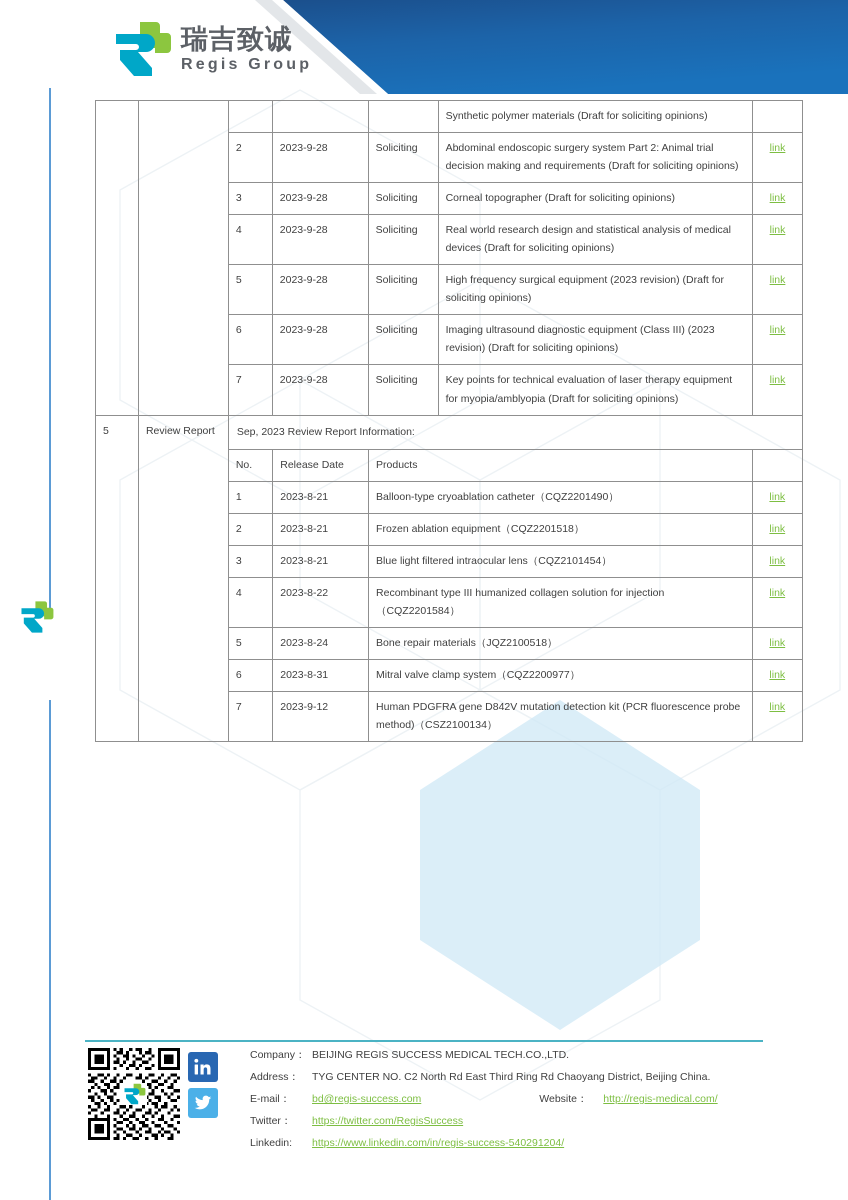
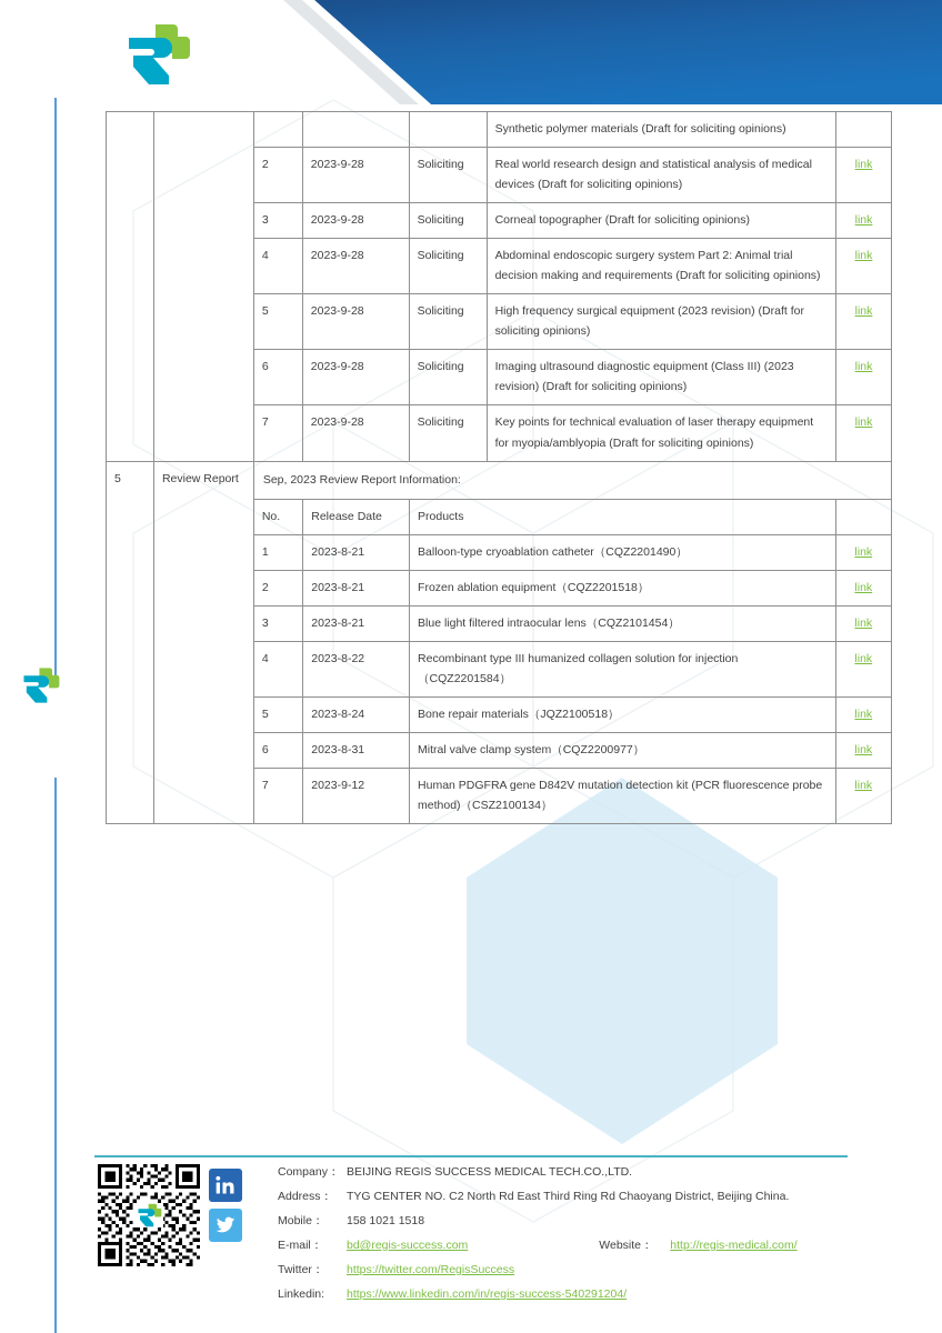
- 瑞吉致诚
- Regis Group
  					Synthetic polymer materials (Draft for soliciting opinions)
- 2	2023-9-28	Soliciting	Abdominal endoscopic surgery system Part 2: Animal trial decision making and requirements (Draft for soliciting opinions)	link
+ 2	2023-9-28	Soliciting	Real world research design and statistical analysis of medical devices (Draft for soliciting opinions)	link
  3	2023-9-28	Soliciting	Corneal topographer (Draft for soliciting opinions)	link
- 4	2023-9-28	Soliciting	Real world research design and statistical analysis of medical devices (Draft for soliciting opinions)	link
+ 4	2023-9-28	Soliciting	Abdominal endoscopic surgery system Part 2: Animal trial decision making and requirements (Draft for soliciting opinions)	link
  5	2023-9-28	Soliciting	High frequency surgical equipment (2023 revision) (Draft for soliciting opinions)	link
  6	2023-9-28	Soliciting	Imaging ultrasound diagnostic equipment (Class III) (2023 revision) (Draft for soliciting opinions)	link
  7	2023-9-28	Soliciting	Key points for technical evaluation of laser therapy equipment for myopia/amblyopia (Draft for soliciting opinions)	link
  5	Review Report	Sep, 2023 Review Report Information:
  No.	Release Date	Products
  1	2023-8-21	Balloon-type cryoablation catheter（CQZ2201490）	link
  2	2023-8-21	Frozen ablation equipment（CQZ2201518）	link
  3	2023-8-21	Blue light filtered intraocular lens（CQZ2101454）	link
  4	2023-8-22	Recombinant type III humanized collagen solution for injection（CQZ2201584）	link
  5	2023-8-24	Bone repair materials（JQZ2100518）	link
  6	2023-8-31	Mitral valve clamp system（CQZ2200977）	link
  7	2023-9-12	Human PDGFRA gene D842V mutation detection kit (PCR fluorescence probe method)（CSZ2100134）	link
  Company：
  BEIJING REGIS SUCCESS MEDICAL TECH.CO.,LTD.
  Address：
  TYG CENTER NO. C2 North Rd East Third Ring Rd Chaoyang District, Beijing China.
+ Mobile：
+ 158 1021 1518
  E-mail：
  bd@regis-success.com
  Website：
  http://regis-medical.com/
  Twitter：
  https://twitter.com/RegisSuccess
  Linkedin:
  https://www.linkedin.com/in/regis-success-540291204/
